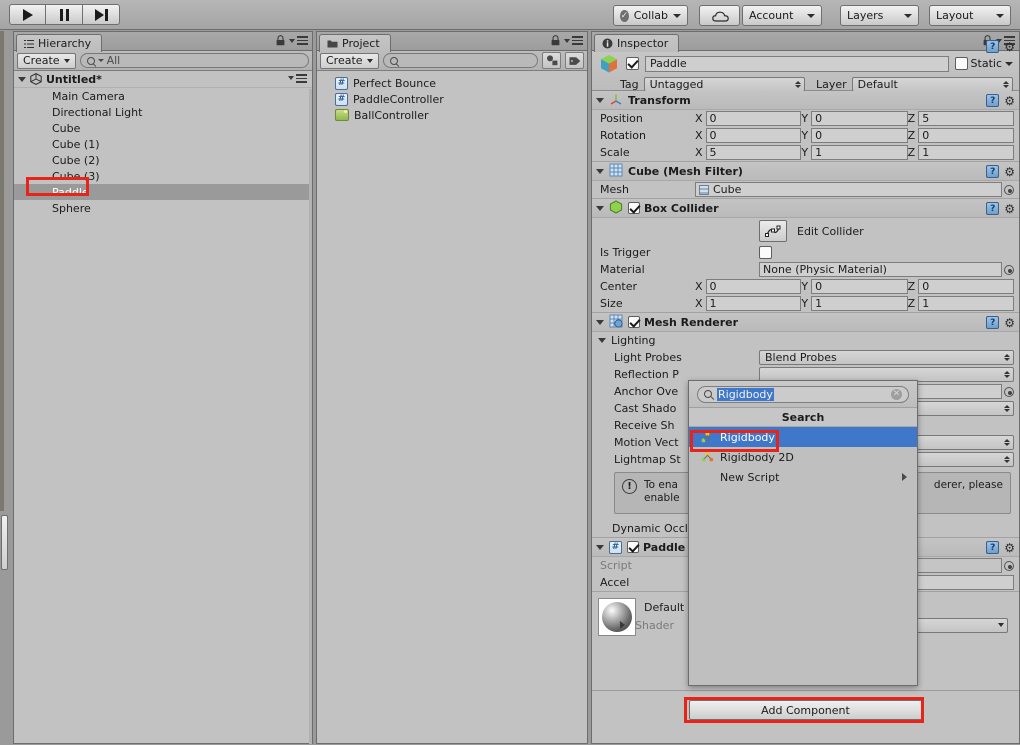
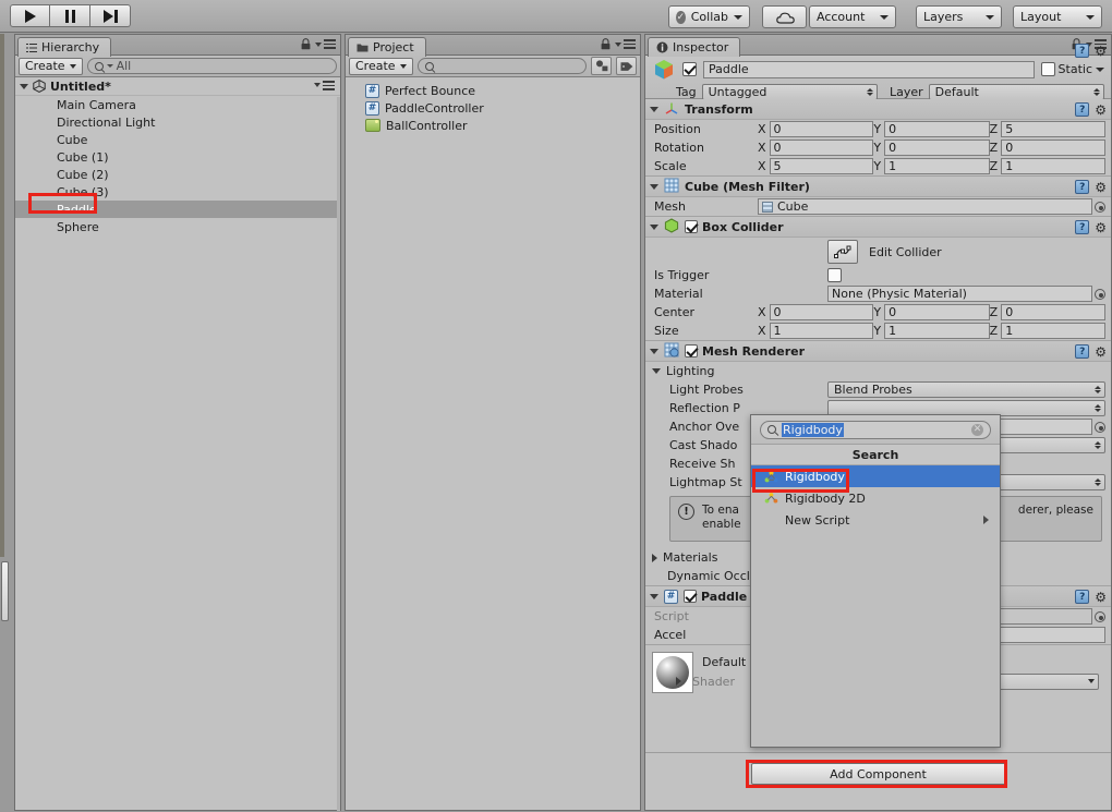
  ✓
  Collab
  Account
  Layers
  Layout
  Hierarchy
  Create
  All
  Untitled*
  Main Camera
  Directional Light
  Cube
  Cube (1)
  Cube (2)
  Cube (3)
  Paddle
  Sphere
  Project
  Create
  #
  Perfect Bounce
  #
  PaddleController
  BallController
  Inspector
  Paddle
  Static
  Tag
  Untagged
  Layer
  Default
  Transform
  ?
  ⚙
  Position
  X
  0
  Y
  0
  Z
  5
  Rotation
  X
  0
  Y
  0
  Z
  0
  Scale
  X
  5
  Y
  1
  Z
  1
  Cube (Mesh Filter)
  ?
  ⚙
  Mesh
  Cube
  Box Collider
  ?
  ⚙
  Edit Collider
  Is Trigger
  Material
  None (Physic Material)
  Center
  X
  0
  Y
  0
  Z
  0
  Size
  X
  1
  Y
  1
  Z
  1
  Mesh Renderer
  ?
  ⚙
  Lighting
  Light Probes
  Blend Probes
  Reflection P
  Anchor Ove
  Cast Shado
  Receive Sh
- Motion Vect
  Lightmap St
  !
  To ena
  enable
  derer, please
+ Materials
  Dynamic Occl
  #
  Paddle
  ?
  ⚙
  Script
  Accel
  Default
  Shader
  ?
  ⚙
  Add Component
  Rigidbody
  ✕
  Search
  Rigidbody
  Rigidbody 2D
  New Script
